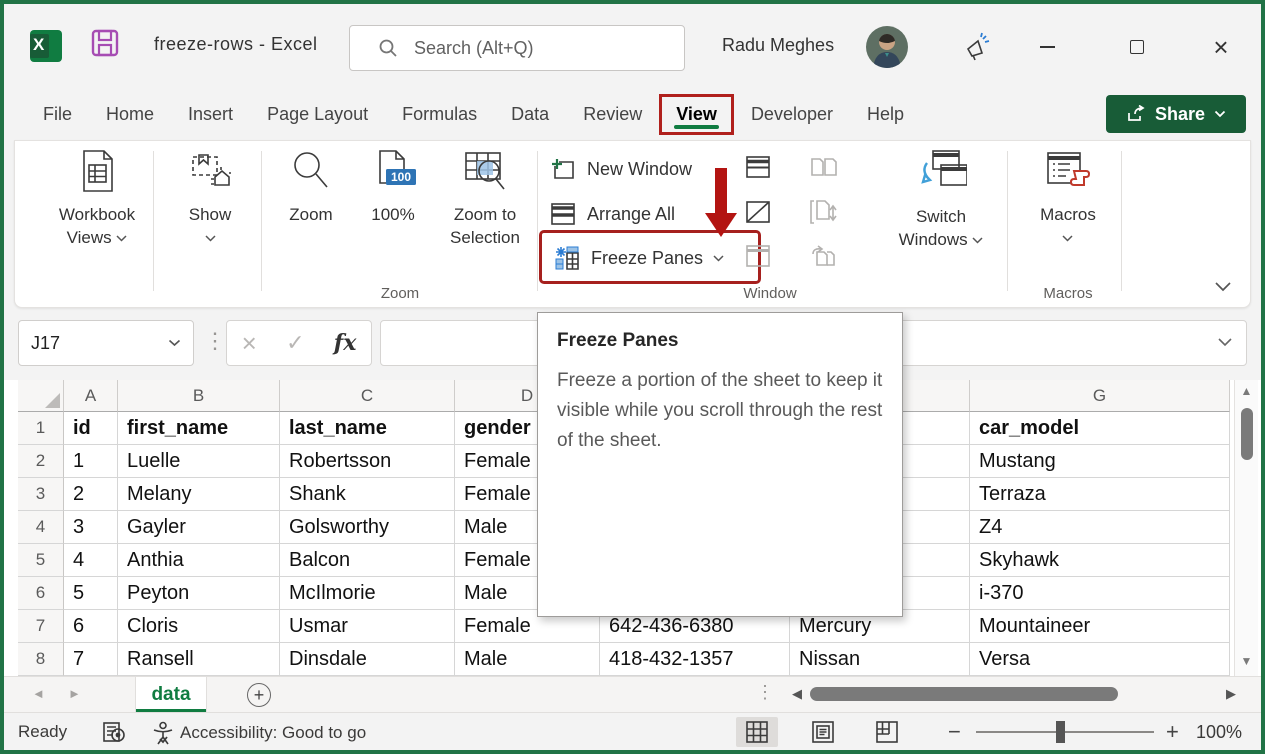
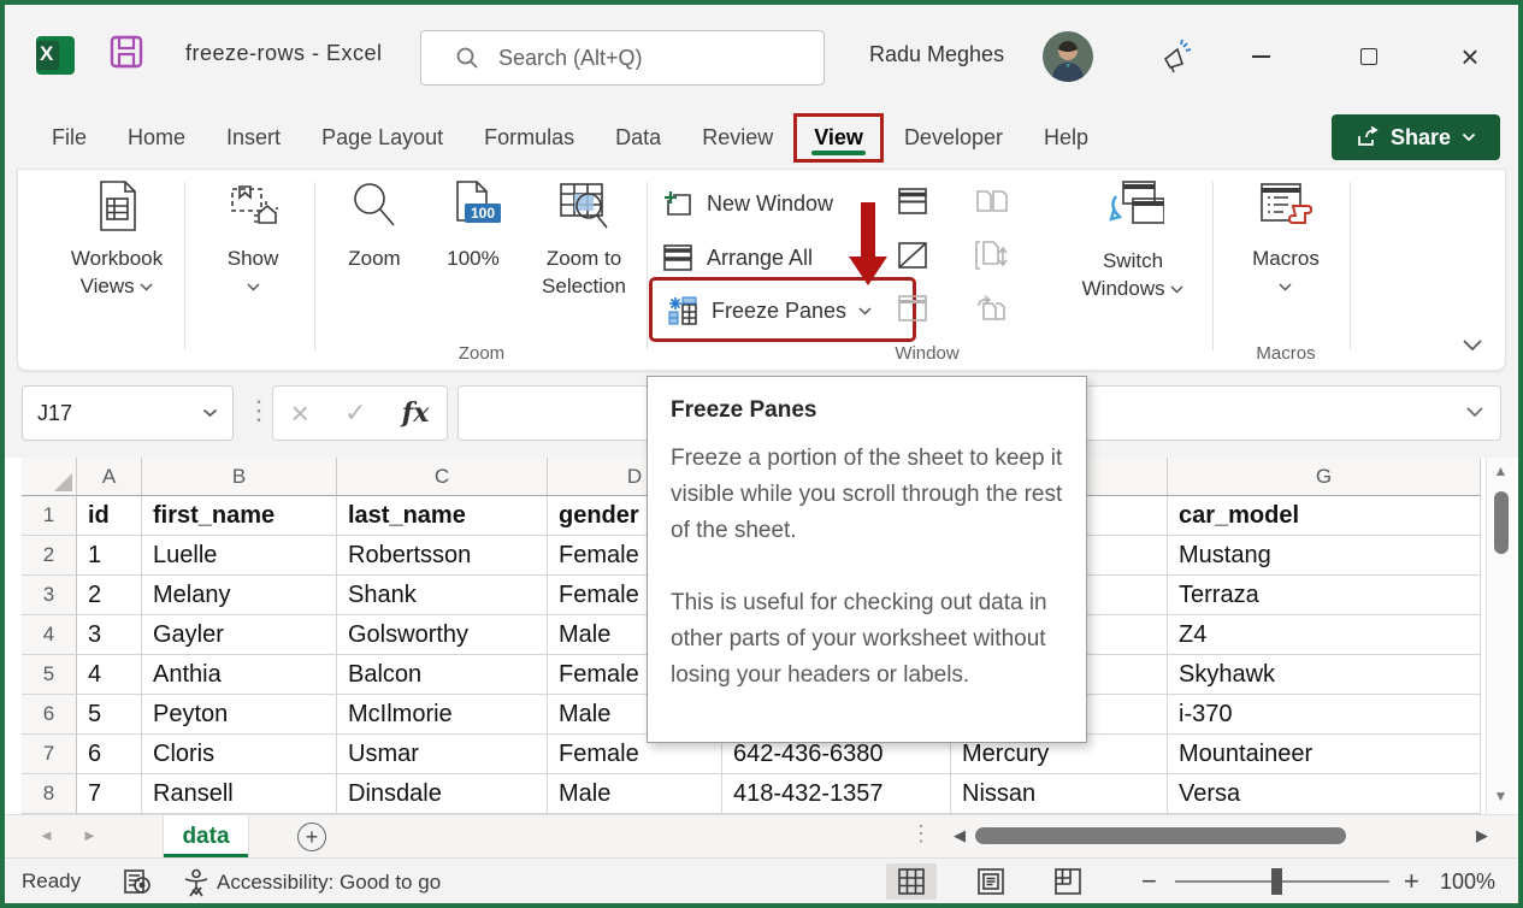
  X
  freeze-rows - Excel
  Search (Alt+Q)
  Radu Meghes
  ×
  File
  Home
  Insert
  Page Layout
  Formulas
  Data
  Review
  View
  Developer
  Help
  Share
  Workbook Views
  Show
  Zoom
  100
  100%
  Zoom to Selection
  Zoom
  New Window
  Arrange All
  Freeze Panes
  Switch Windows
  Window
  Macros
  Macros
  J17
  ⋮
  ×
  ✓
  fx
  A
  B
  C
  D
  G
  1
  id
  first_name
  last_name
  gender
  car_model
  2
  1
  Luelle
  Robertsson
  Female
  Mustang
  3
  2
  Melany
  Shank
  Female
  Terraza
  4
  3
  Gayler
  Golsworthy
  Male
  Z4
  5
  4
  Anthia
  Balcon
  Female
  Skyhawk
  6
  5
  Peyton
  McIlmorie
  Male
  i-370
  7
  6
  Cloris
  Usmar
  Female
  642-436-6380
  Mercury
  Mountaineer
  8
  7
  Ransell
  Dinsdale
  Male
  418-432-1357
  Nissan
  Versa
  ▲
  ▼
  Freeze Panes
  Freeze a portion of the sheet to keep it visible while you scroll through the rest of the sheet.
+ This is useful for checking out data in other parts of your worksheet without losing your headers or labels.
  ◄
  ►
  data
  +
  ⋮
  ◀
  ▶
  Ready
  Accessibility: Good to go
  −
  +
  100%
